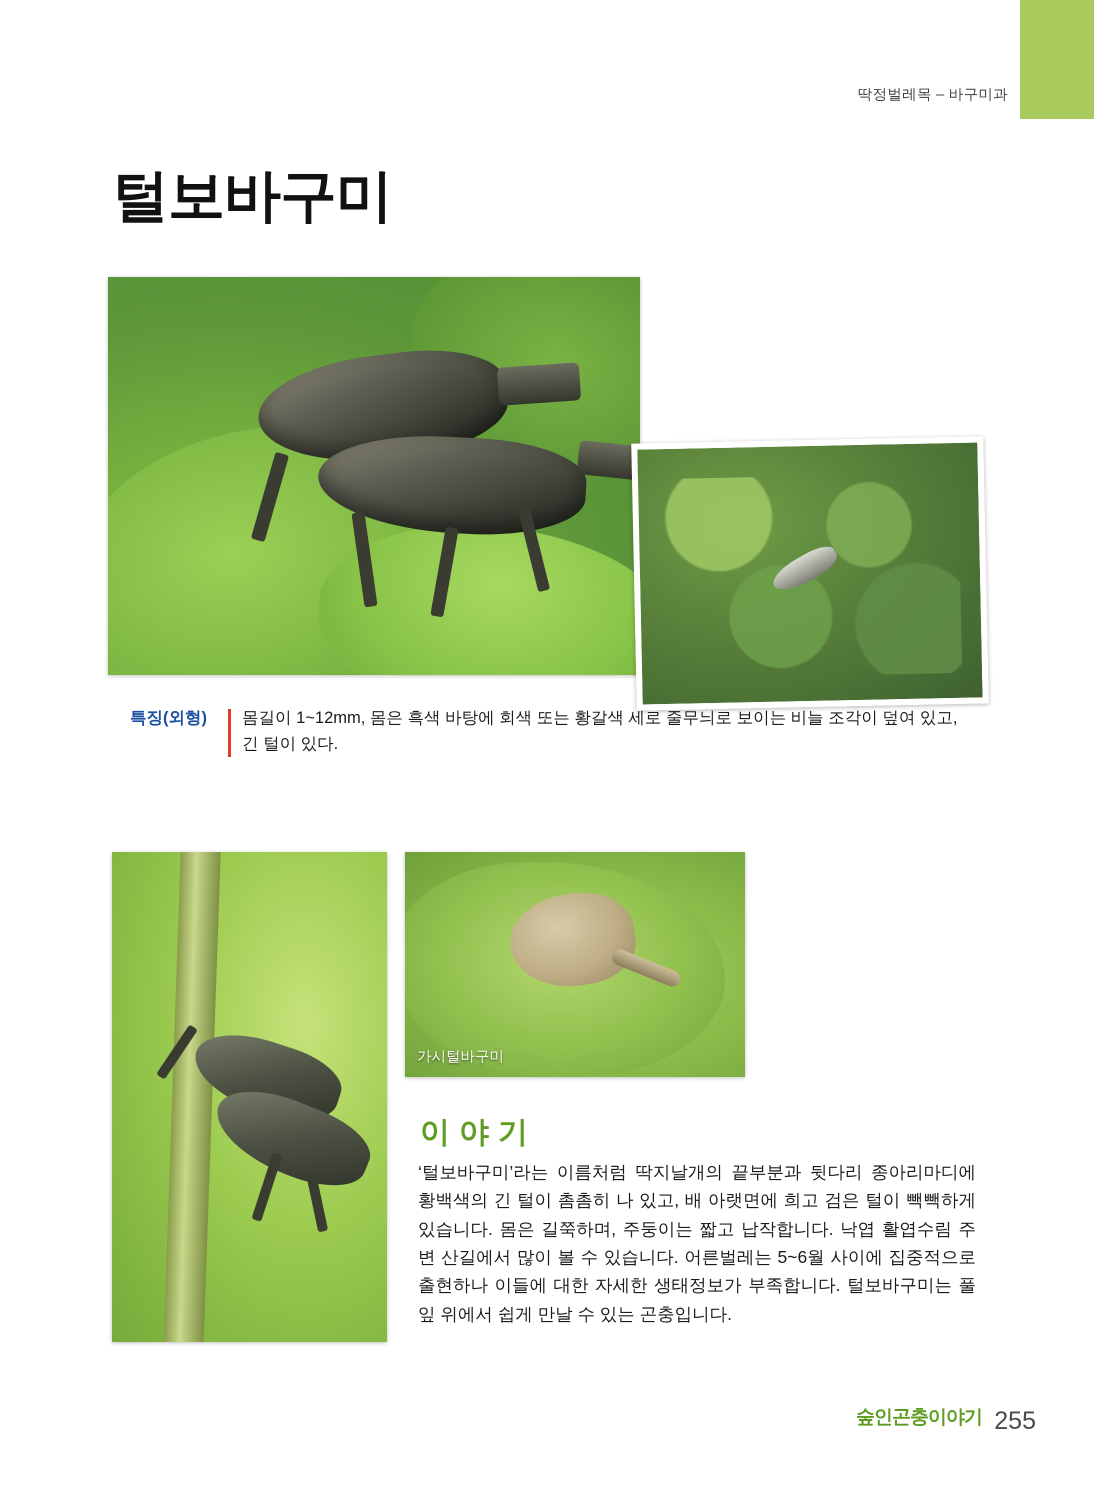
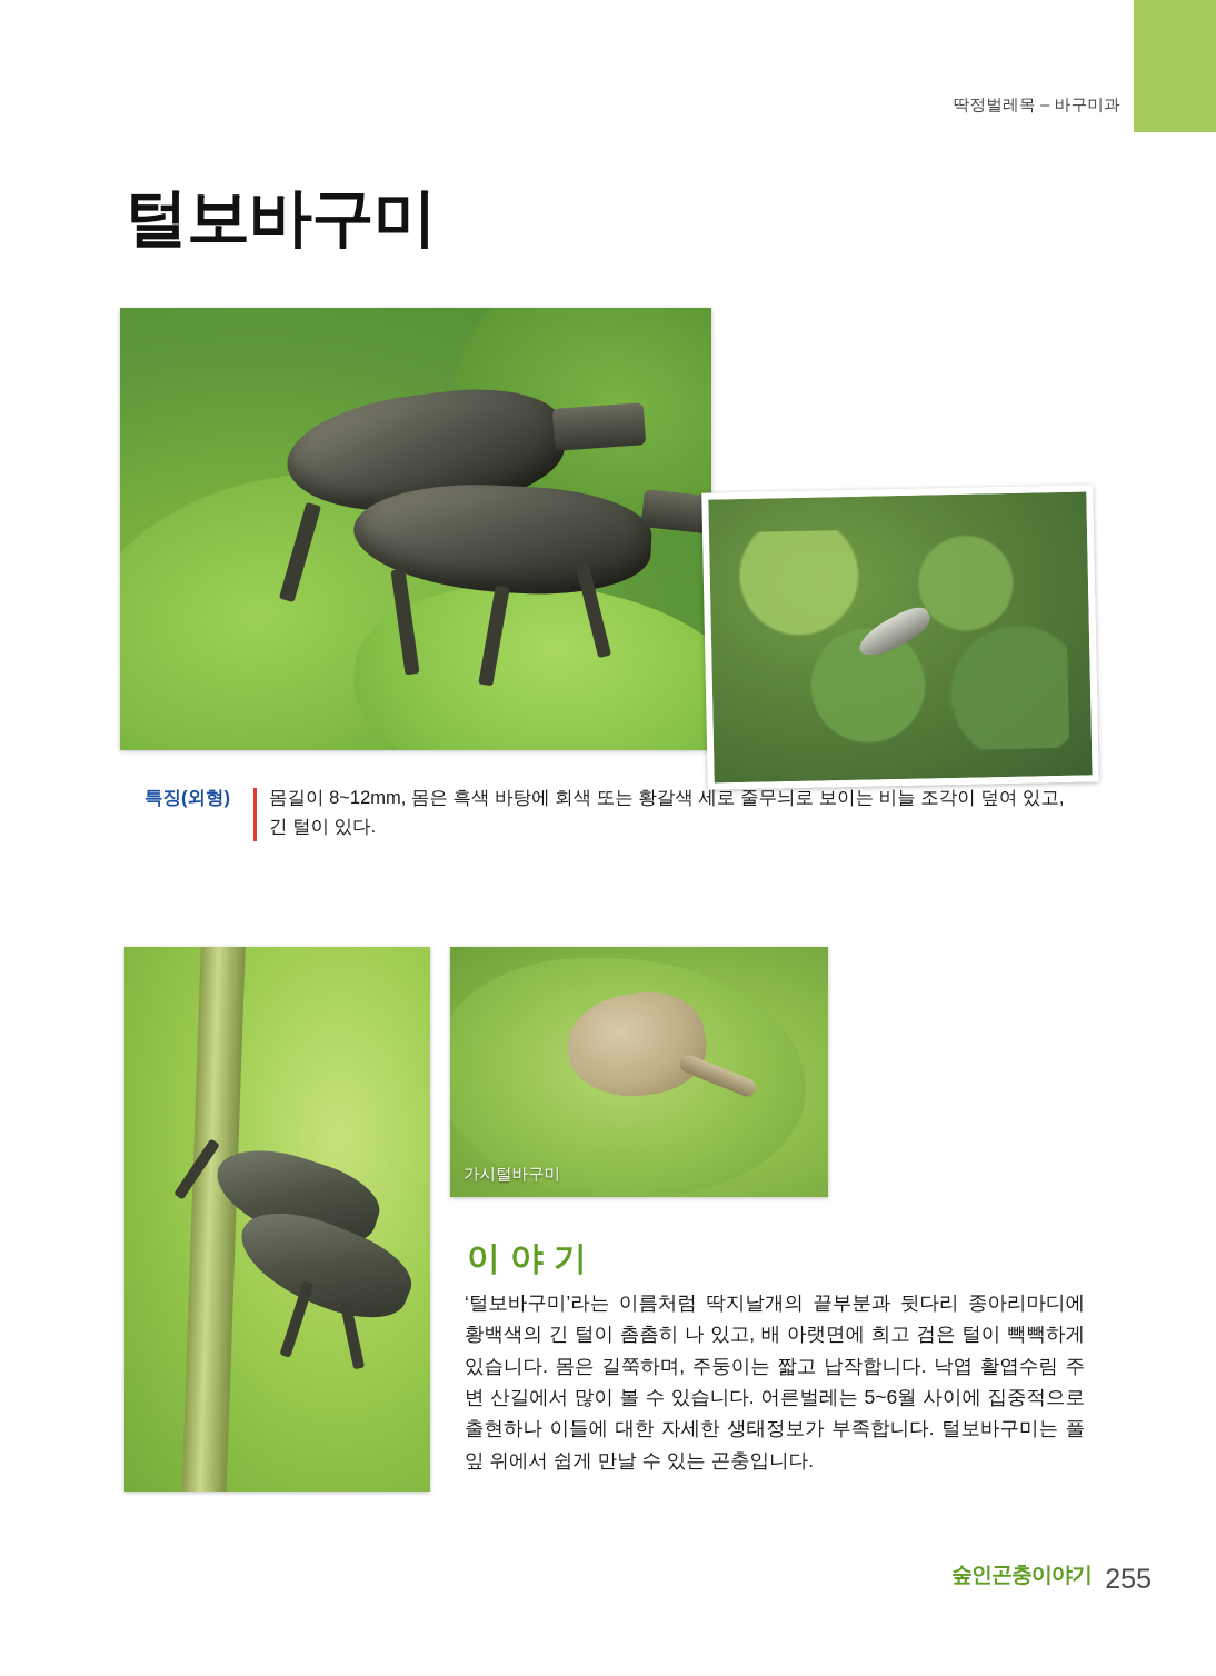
  딱정벌레목 – 바구미과
  털보바구미
  특징(외형)
- 몸길이 1~12mm, 몸은 흑색 바탕에 회색 또는 황갈색 세로 줄무늬로 보이는 비늘 조각이 덮여 있고, 긴 털이 있다.
+ 몸길이 8~12mm, 몸은 흑색 바탕에 회색 또는 황갈색 세로 줄무늬로 보이는 비늘 조각이 덮여 있고, 긴 털이 있다.
  가시털바구미
  이야기
  ‘털보바구미’라는 이름처럼 딱지날개의 끝부분과 뒷다리 종아리마디에 황백색의 긴 털이 촘촘히 나 있고, 배 아랫면에 희고 검은 털이 빽빽하게 있습니다. 몸은 길쭉하며, 주둥이는 짧고 납작합니다. 낙엽 활엽수림 주변 산길에서 많이 볼 수 있습니다. 어른벌레는 5~6월 사이에 집중적으로 출현하나 이들에 대한 자세한 생태정보가 부족합니다. 털보바구미는 풀잎 위에서 쉽게 만날 수 있는 곤충입니다.
  숲인곤충이야기
  255
